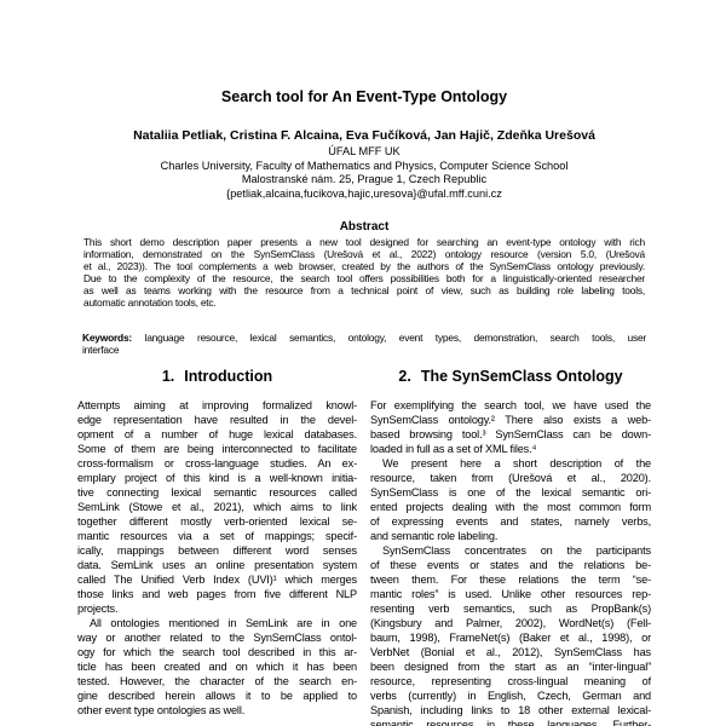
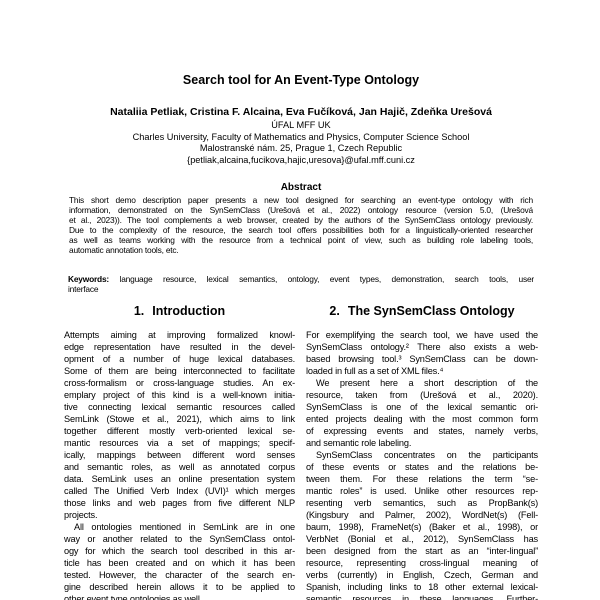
  Search tool for An Event-Type Ontology
  Nataliia Petliak, Cristina F. Alcaina, Eva Fučíková, Jan Hajič, Zdeňka Urešová
  ÚFAL MFF UK
  Charles University, Faculty of Mathematics and Physics, Computer Science School
  Malostranské nám. 25, Prague 1, Czech Republic
  {petliak,alcaina,fucikova,hajic,uresova}@ufal.mff.cuni.cz
  Abstract
  This short demo description paper presents a new tool designed for searching an event-type ontology with rich
  information, demonstrated on the SynSemClass (Urešová et al., 2022) ontology resource (version 5.0, (Urešová
  et al., 2023)). The tool complements a web browser, created by the authors of the SynSemClass ontology previously.
  Due to the complexity of the resource, the search tool offers possibilities both for a linguistically-oriented researcher
  as well as teams working with the resource from a technical point of view, such as building role labeling tools,
  automatic annotation tools, etc.
  Keywords: language resource, lexical semantics, ontology, event types, demonstration, search tools, user
  interface
  1. Introduction
  Attempts aiming at improving formalized knowl-
  edge representation have resulted in the devel-
  opment of a number of huge lexical databases.
  Some of them are being interconnected to facilitate
  cross-formalism or cross-language studies. An ex-
  emplary project of this kind is a well-known initia-
  tive connecting lexical semantic resources called
  SemLink (Stowe et al., 2021), which aims to link
  together different mostly verb-oriented lexical se-
  mantic resources via a set of mappings; specif-
  ically, mappings between different word senses
+ and semantic roles, as well as annotated corpus
  data. SemLink uses an online presentation system
  called The Unified Verb Index (UVI)¹ which merges
  those links and web pages from five different NLP
  projects.
  All ontologies mentioned in SemLink are in one
  way or another related to the SynSemClass ontol-
  ogy for which the search tool described in this ar-
  ticle has been created and on which it has been
  tested. However, the character of the search en-
  gine described herein allows it to be applied to
  other event type ontologies as well.
  2. The SynSemClass Ontology
  For exemplifying the search tool, we have used the
  SynSemClass ontology.² There also exists a web-
  based browsing tool.³ SynSemClass can be down-
  loaded in full as a set of XML files.⁴
  We present here a short description of the
  resource, taken from (Urešová et al., 2020).
  SynSemClass is one of the lexical semantic ori-
  ented projects dealing with the most common form
  of expressing events and states, namely verbs,
  and semantic role labeling.
  SynSemClass concentrates on the participants
  of these events or states and the relations be-
  tween them. For these relations the term “se-
  mantic roles” is used. Unlike other resources rep-
  resenting verb semantics, such as PropBank(s)
  (Kingsbury and Palmer, 2002), WordNet(s) (Fell-
  baum, 1998), FrameNet(s) (Baker et al., 1998), or
  VerbNet (Bonial et al., 2012), SynSemClass has
  been designed from the start as an “inter-lingual”
  resource, representing cross-lingual meaning of
  verbs (currently) in English, Czech, German and
  Spanish, including links to 18 other external lexical-
  semantic resources in these languages. Further-
